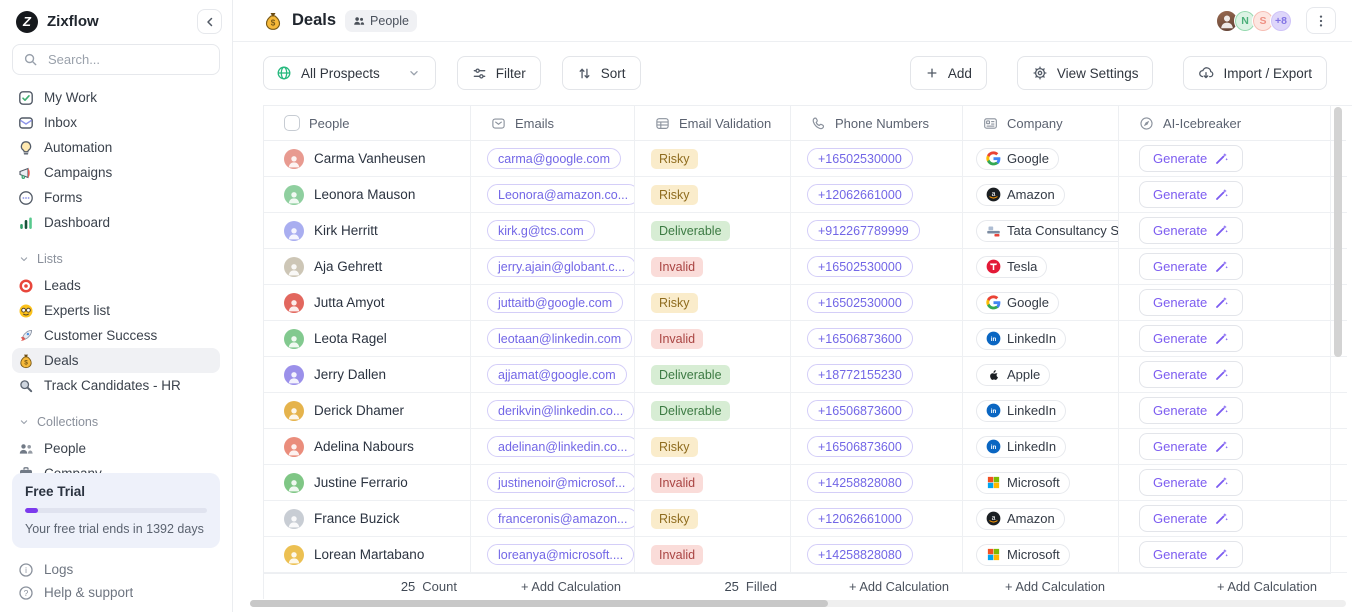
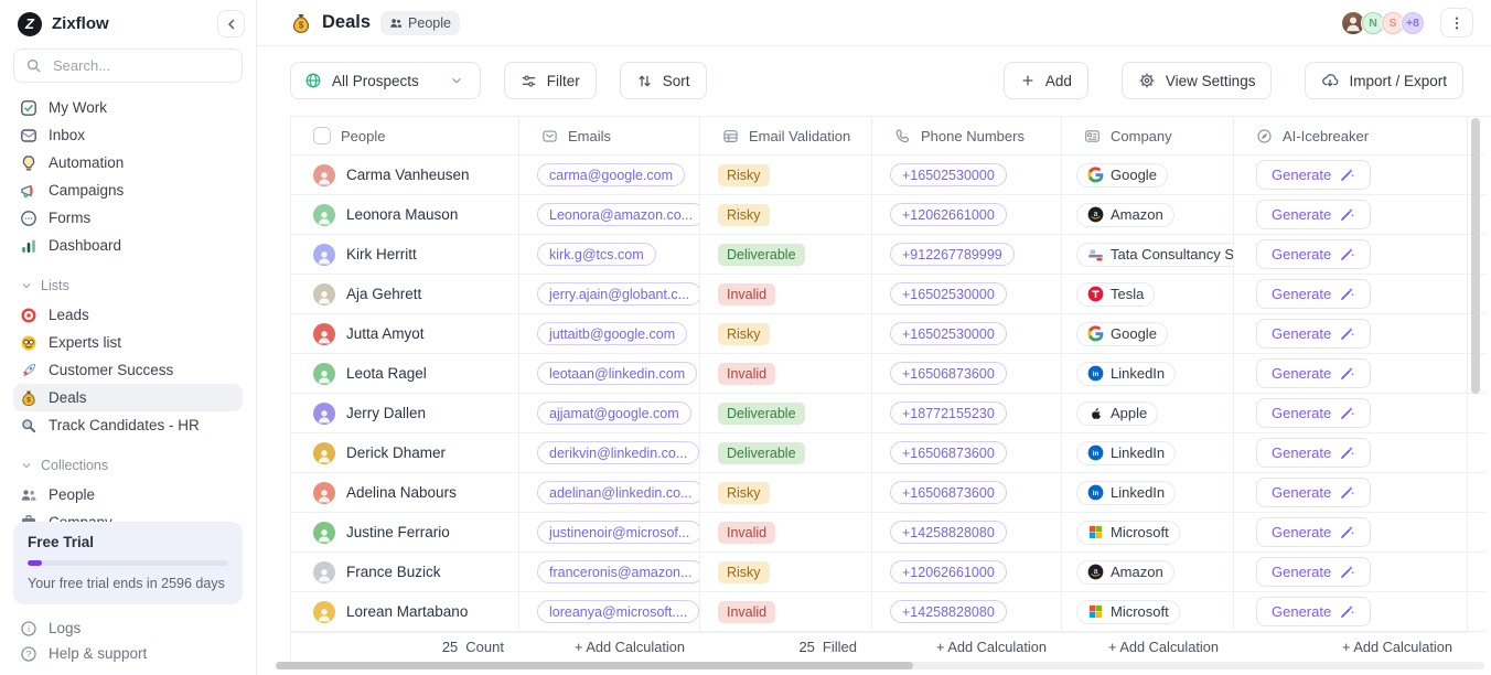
  Z
  Zixflow
  Search...
  My Work
  Inbox
  Automation
  Campaigns
  Forms
  Dashboard
  Lists
  Leads
  Experts list
  Customer Success
  Deals
  Track Candidates - HR
  Collections
  People
  Free Trial
- Your free trial ends in 1392 days
+ Your free trial ends in 2596 days
  i
  Logs
  ?
  Help & support
  $
  Deals
  People
  N
  S
  +8
  All Prospects
  Filter
  Sort
  Add
  View Settings
  Import / Export
  People
  Emails
  Email Validation
  Phone Numbers
  Company
  AI-Icebreaker
  Carma Vanheusen
  carma@google.com
  Risky
  +16502530000
  Google
  Generate
  Leonora Mauson
  Leonora@amazon.co...
  Risky
  +12062661000
  Amazon
  Generate
  Kirk Herritt
  kirk.g@tcs.com
  Deliverable
  +912267789999
  Generate
  Aja Gehrett
  jerry.ajain@globant.c...
  Invalid
  +16502530000
  Tesla
  Generate
  Jutta Amyot
  juttaitb@google.com
  Risky
  +16502530000
  Google
  Generate
  Leota Ragel
  leotaan@linkedin.com
  Invalid
  +16506873600
  LinkedIn
  Generate
  Jerry Dallen
  ajjamat@google.com
  Deliverable
  +18772155230
  Apple
  Generate
  Derick Dhamer
  derikvin@linkedin.co...
  Deliverable
  +16506873600
  LinkedIn
  Generate
  Adelina Nabours
  adelinan@linkedin.co...
  Risky
  +16506873600
  LinkedIn
  Generate
  Justine Ferrario
  justinenoir@microsof...
  Invalid
  +14258828080
  Microsoft
  Generate
  France Buzick
  franceronis@amazon...
  Risky
  +12062661000
  Amazon
  Generate
  Lorean Martabano
  loreanya@microsoft....
  Invalid
  +14258828080
  Microsoft
  Generate
  25
  Count
  + Add Calculation
  25
  Filled
  + Add Calculation
  + Add Calculation
  + Add Calculation
